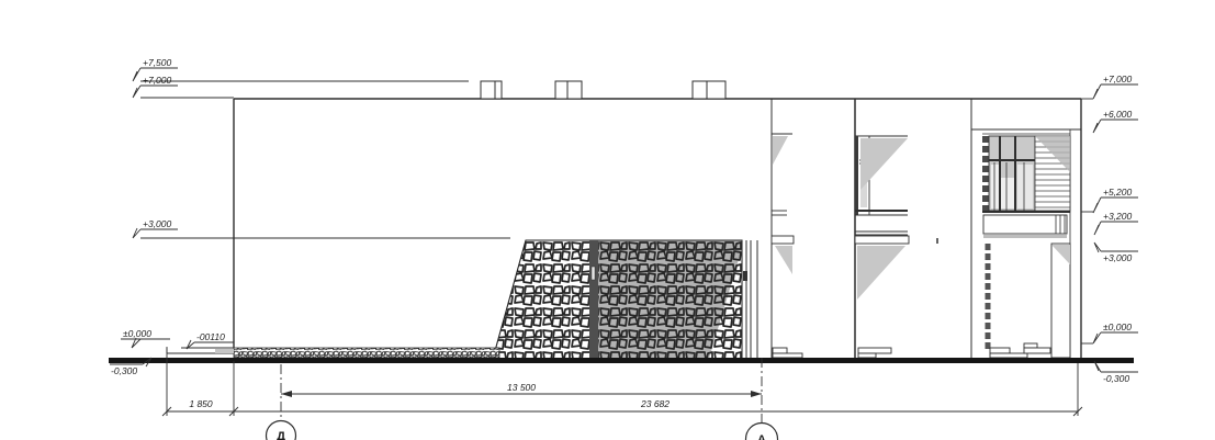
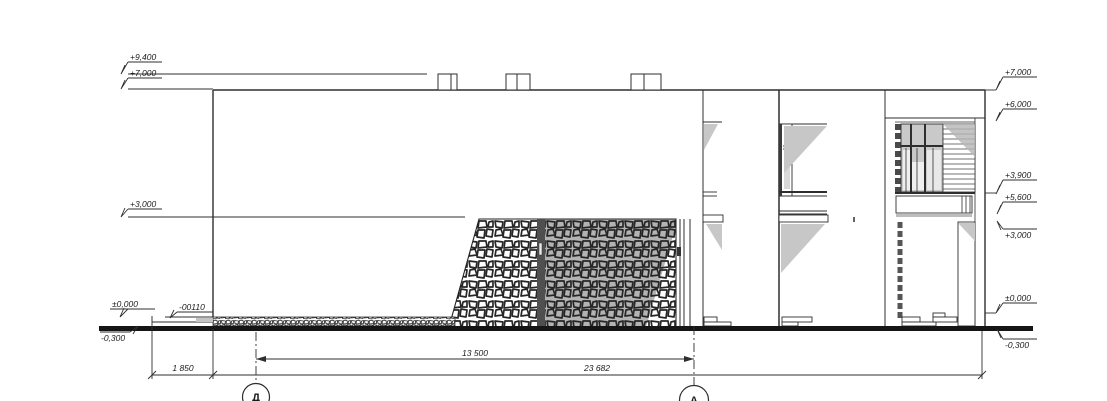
- +7,500
+ +9,400
  +7,000
  +3,000
  ±0,000
  -00110
  -0,300
  +7,000
  +6,000
- +5,200
+ +3,900
- +3,200
+ +5,600
  +3,000
  ±0,000
  -0,300
  1 850
  13 500
  23 682
  Д
